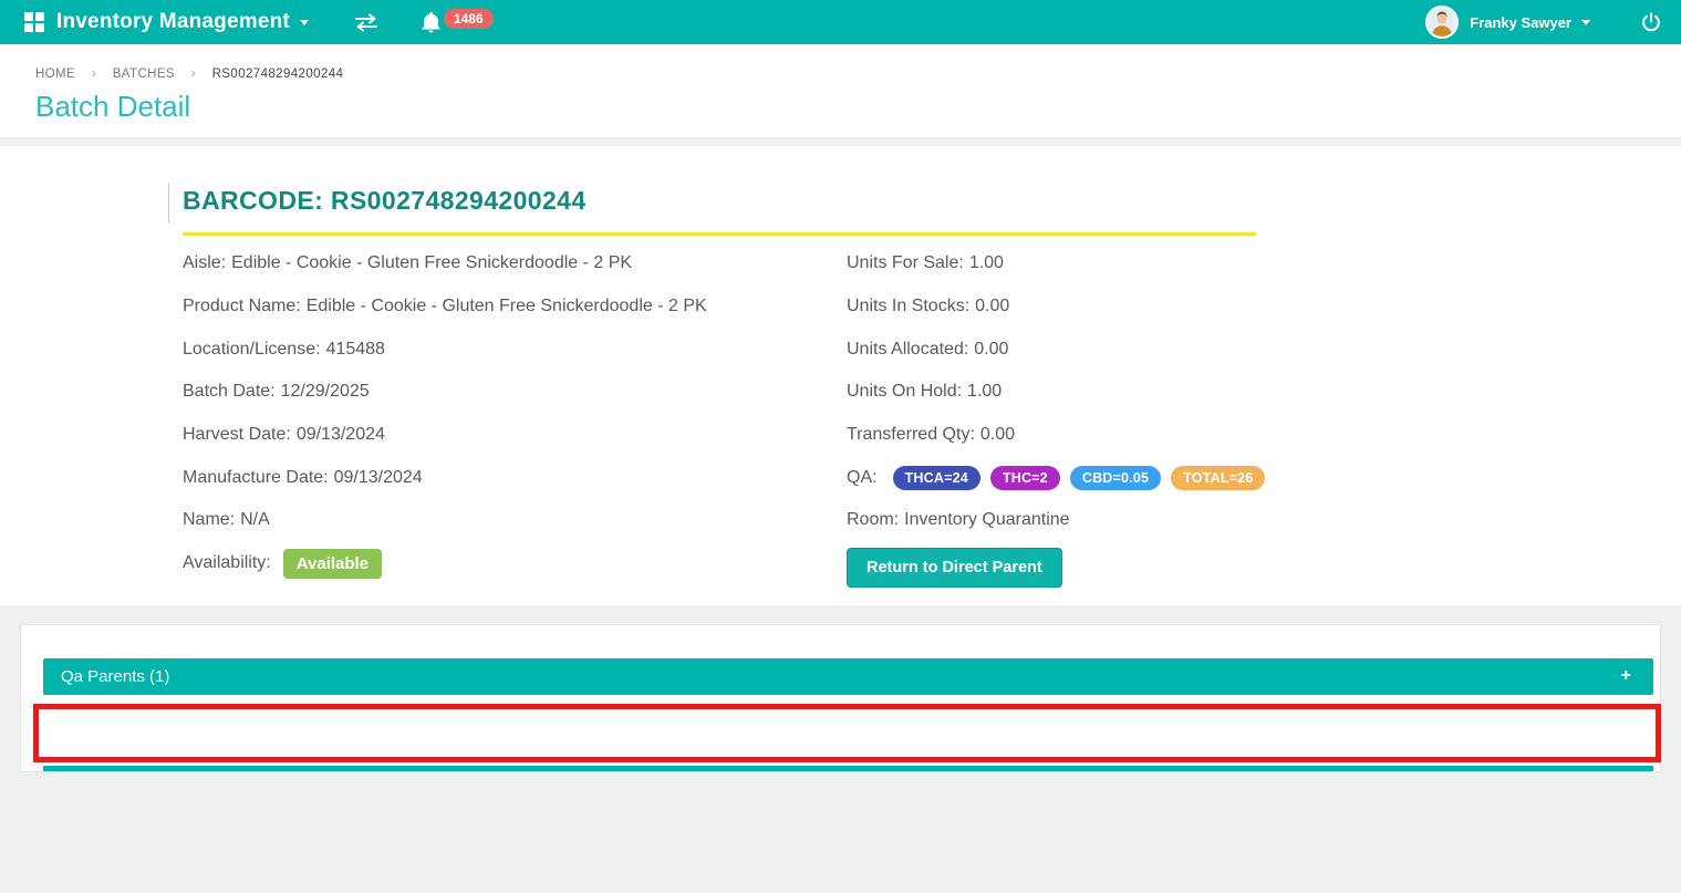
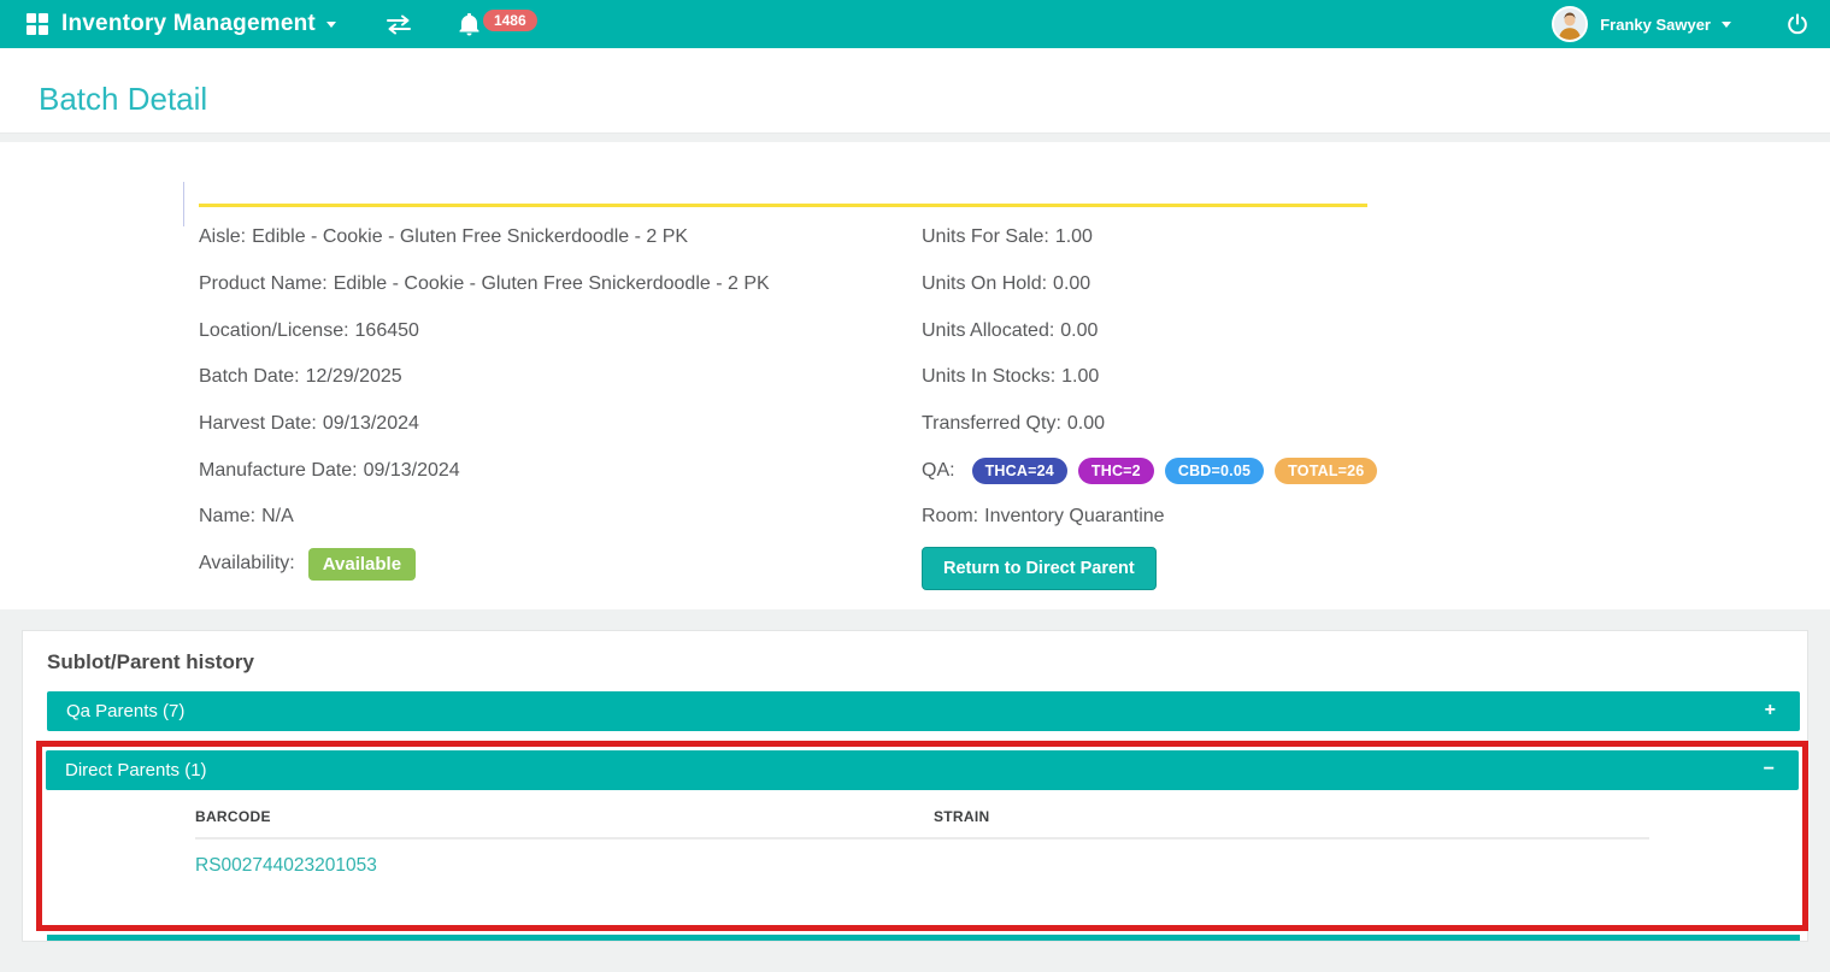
  Inventory Management
  1486
  Franky Sawyer
- HOME › BATCHES › RS002748294200244
  Batch Detail
- BARCODE: RS002748294200244
  Aisle:
  Edible - Cookie - Gluten Free Snickerdoodle - 2 PK
  Product Name:
  Edible - Cookie - Gluten Free Snickerdoodle - 2 PK
  Location/License:
- 415488
+ 166450
  Batch Date:
  12/29/2025
  Harvest Date:
  09/13/2024
  Manufacture Date:
  09/13/2024
  Name:
  N/A
  Availability:
  Available
  Units For Sale:
  1.00
- Units In Stocks:
+ Units On Hold:
  0.00
  Units Allocated:
  0.00
- Units On Hold:
+ Units In Stocks:
  1.00
  Transferred Qty:
  0.00
  QA:
  THCA=24
  THC=2
  CBD=0.05
  TOTAL=26
  Room:
  Inventory Quarantine
  Return to Direct Parent
+ Sublot/Parent history
- Qa Parents (1)
+ Qa Parents (7)
  +
+ Direct Parents (1)
+ −
+ BARCODE	STRAIN
+ RS002744023201053
